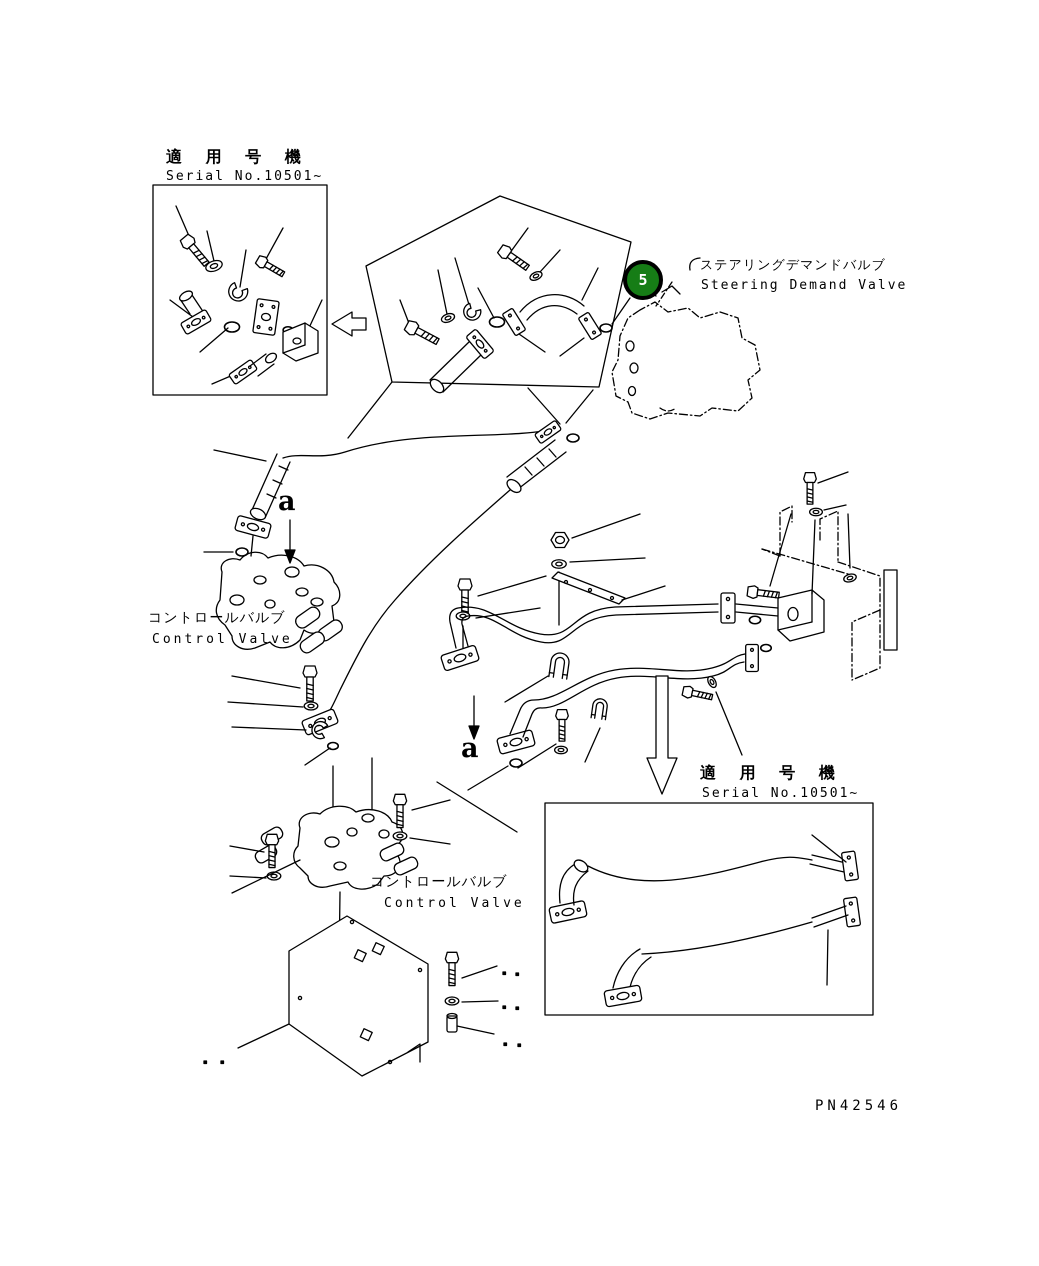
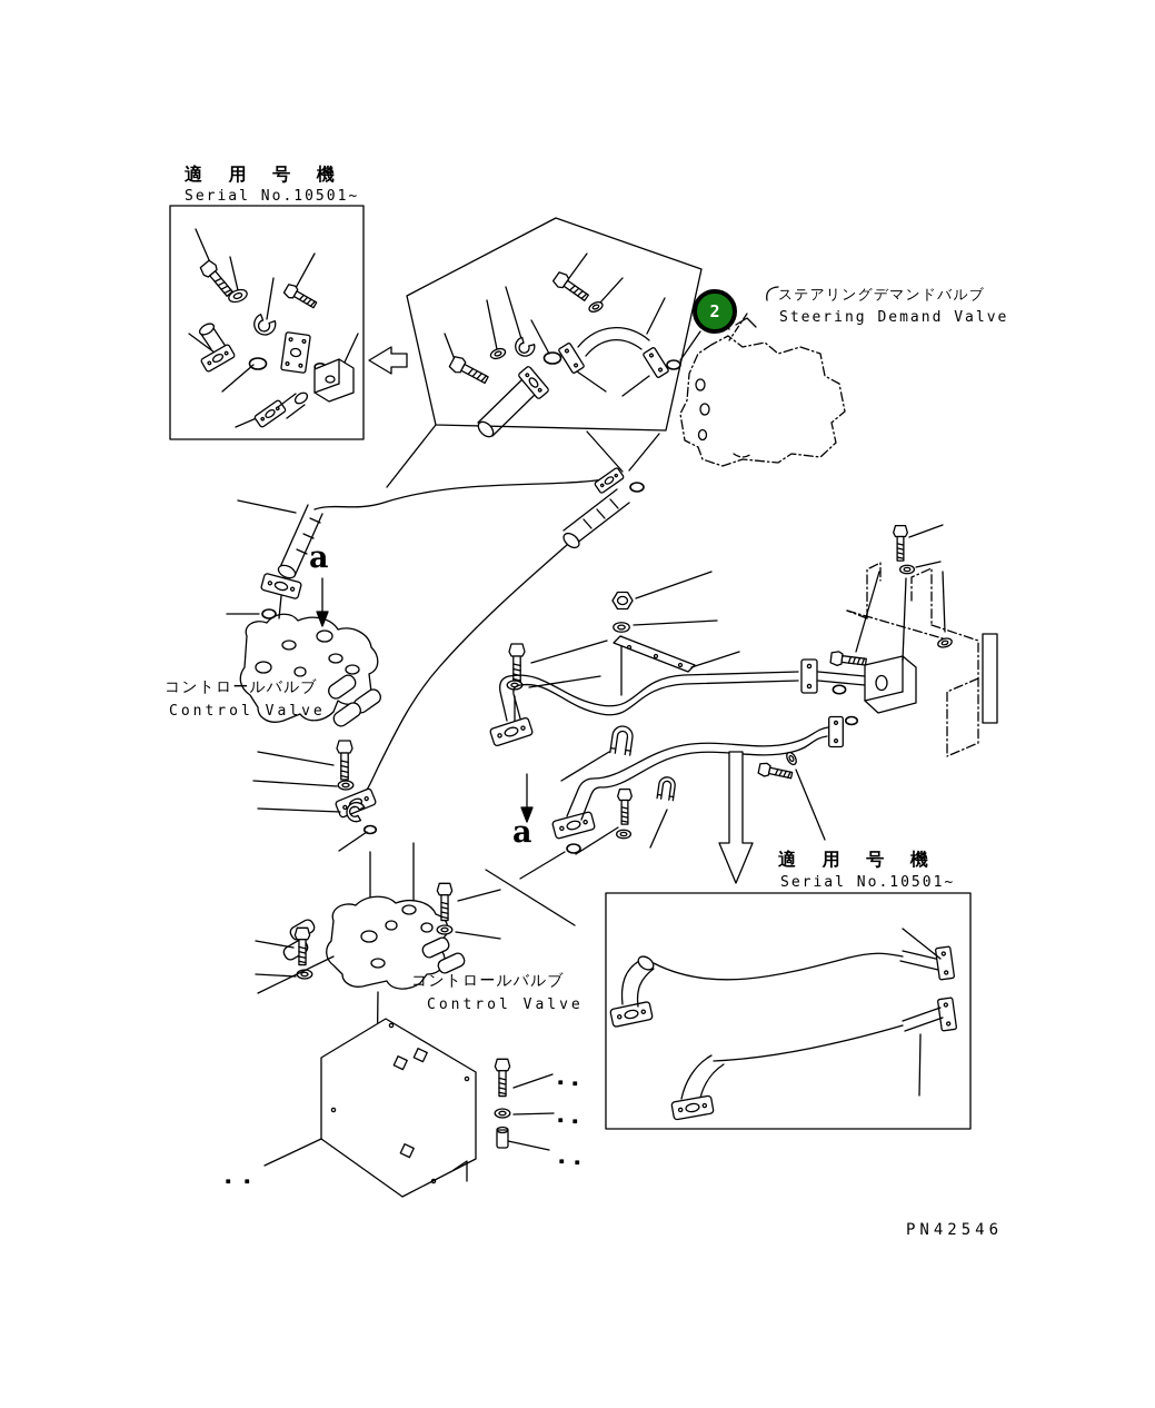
  適 用 号 機
  Serial No.10501~
  ステアリングデマンドバルブ
  Steering Demand Valve
  コントロールバルブ
  Control Valve
  コントロールバルブ
  Control Valve
  適 用 号 機
  Serial No.10501~
  a
  a
  PN42546
- 5
+ 2
